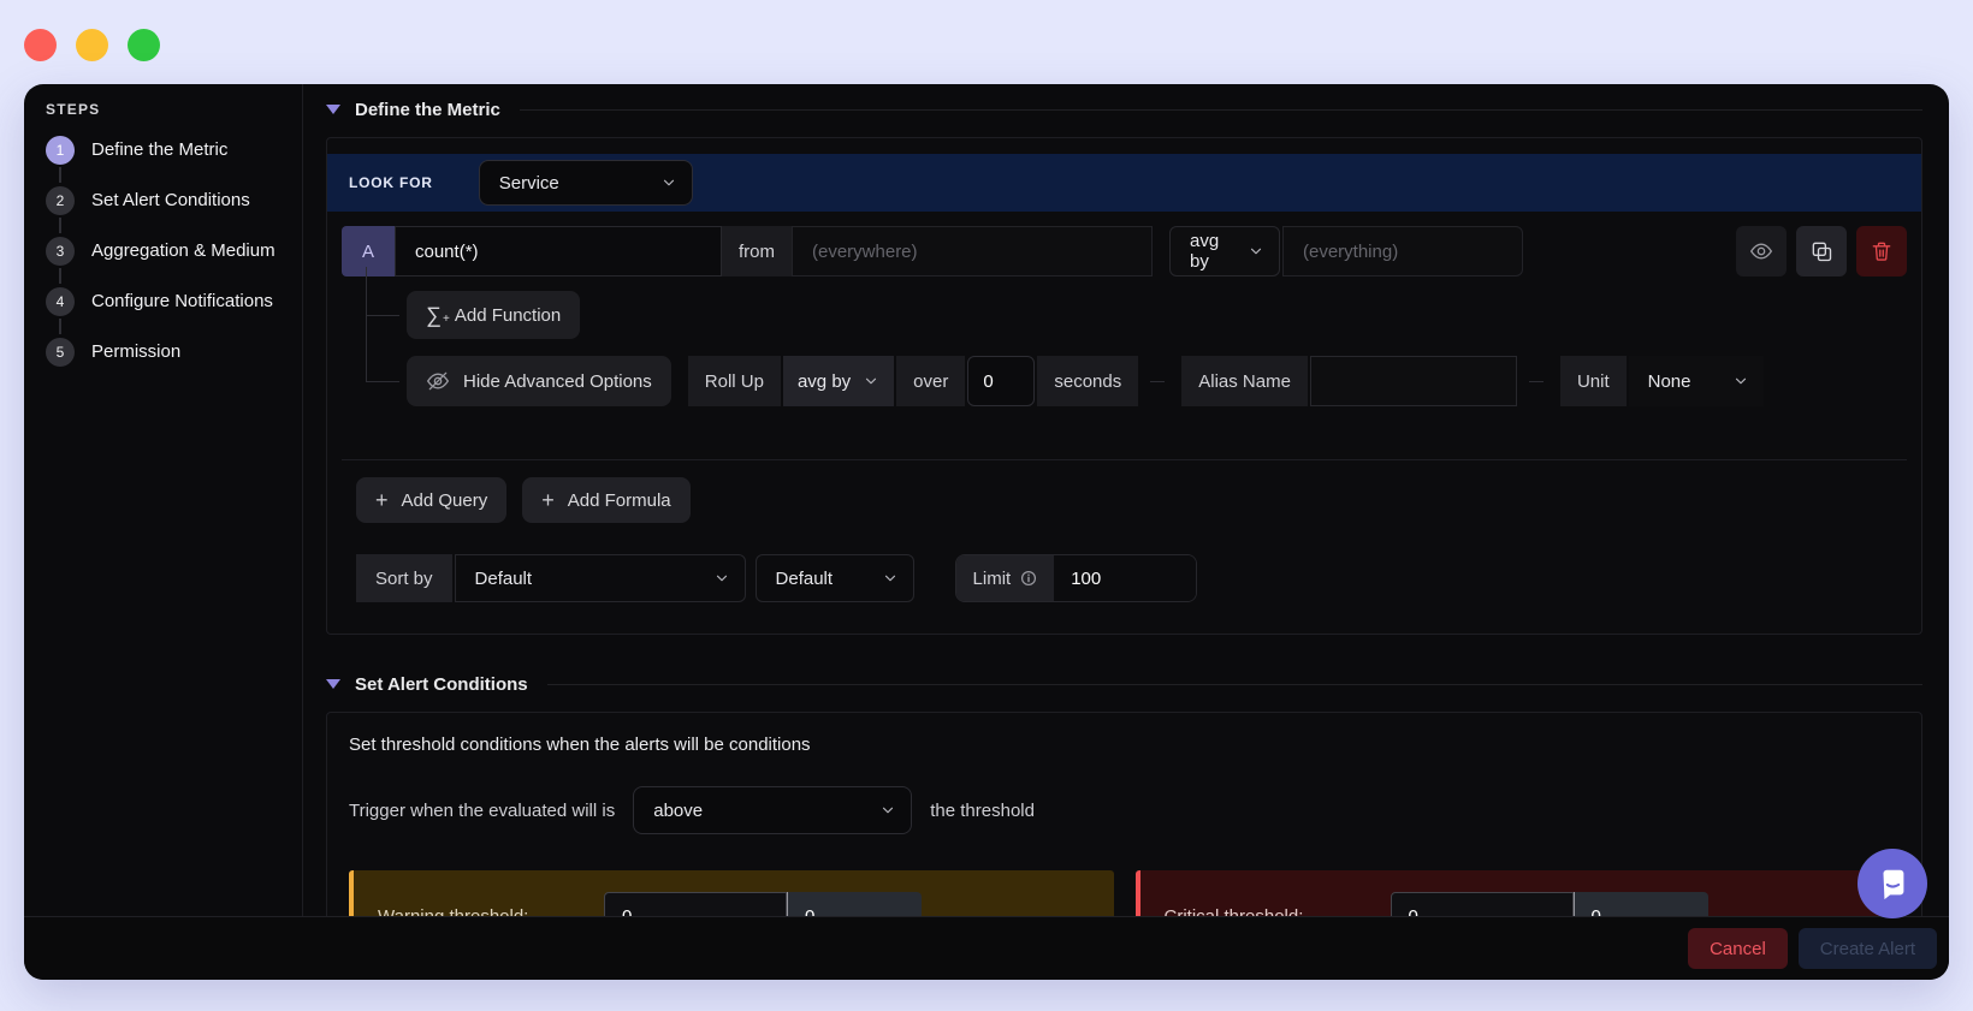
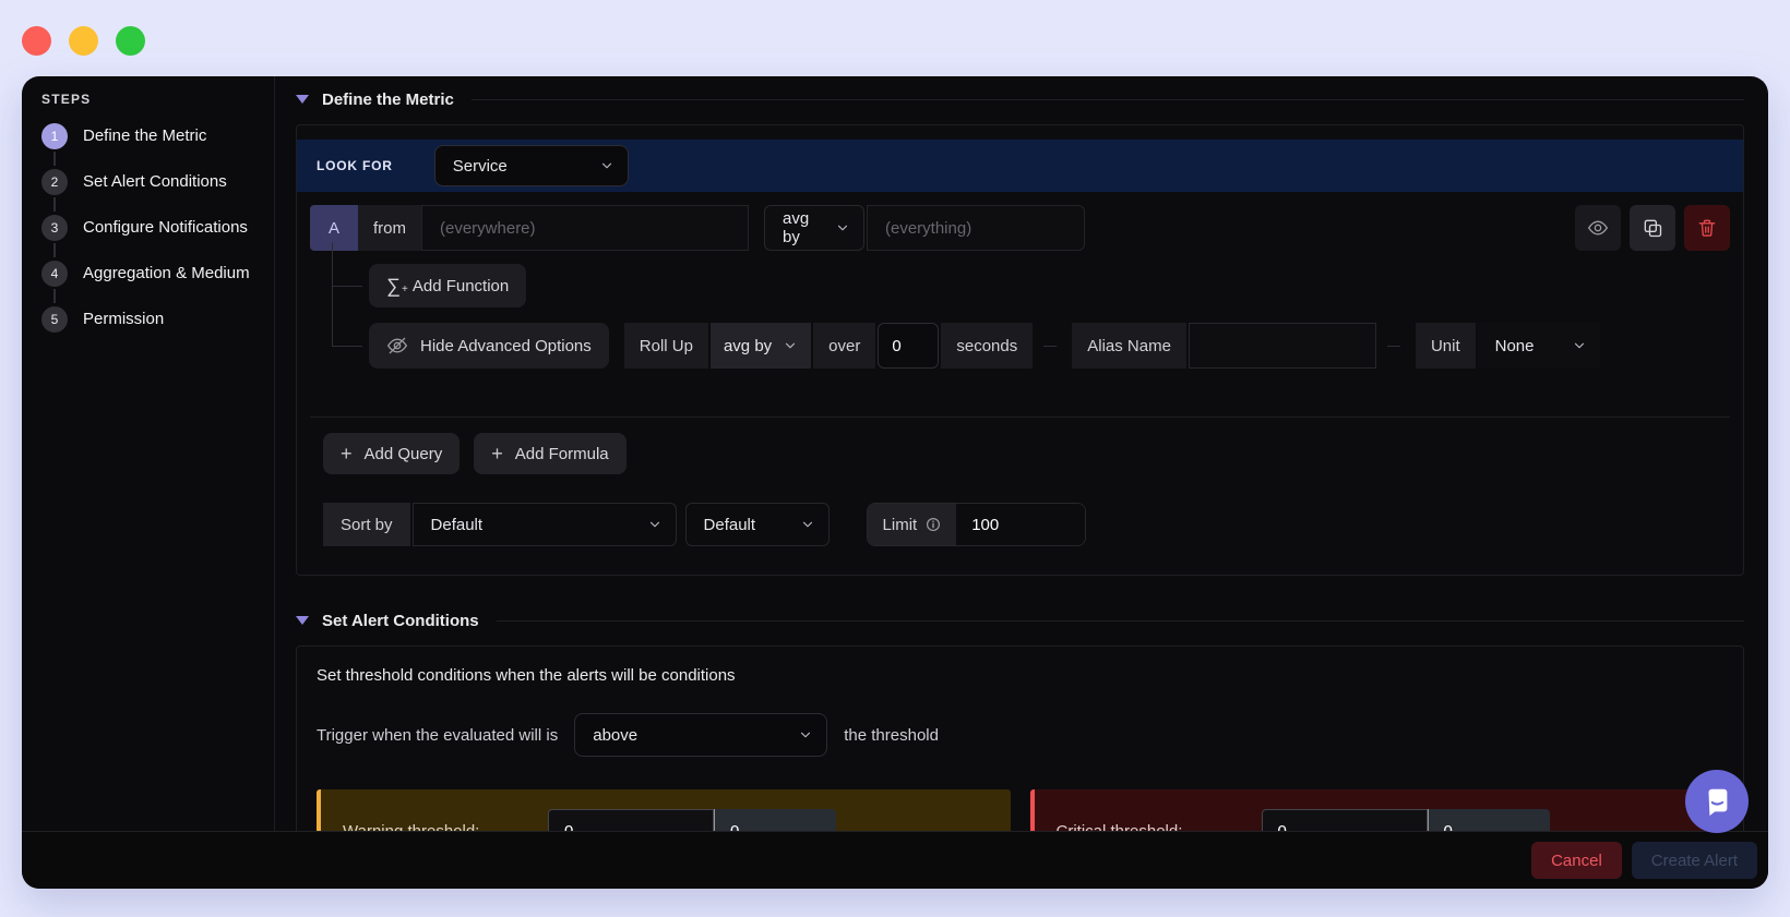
  STEPS
  1
  Define the Metric
  2
  Set Alert Conditions
  3
- Aggregation & Medium
+ Configure Notifications
  4
- Configure Notifications
+ Aggregation & Medium
  5
  Permission
  Define the Metric
  LOOK FOR
  Service
  A
- count(*)
  from
  (everywhere)
  avg by
  (everything)
  ∑
  +
  Add Function
  Hide Advanced Options
  Roll Up
  avg by
  over
  0
  seconds
  Alias Name
  Unit
  None
  +
  Add Query
  +
  Add Formula
  Sort by
  Default
  Default
  Limit
  100
  Set Alert Conditions
  Set threshold conditions when the alerts will be conditions
  Trigger when the evaluated will is
  above
  the threshold
  Cancel
  Create Alert
